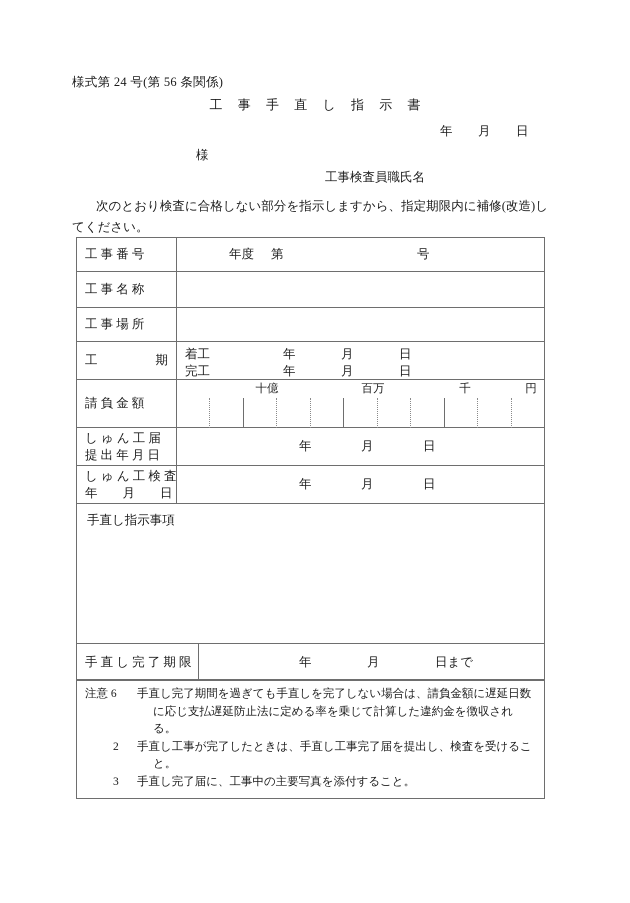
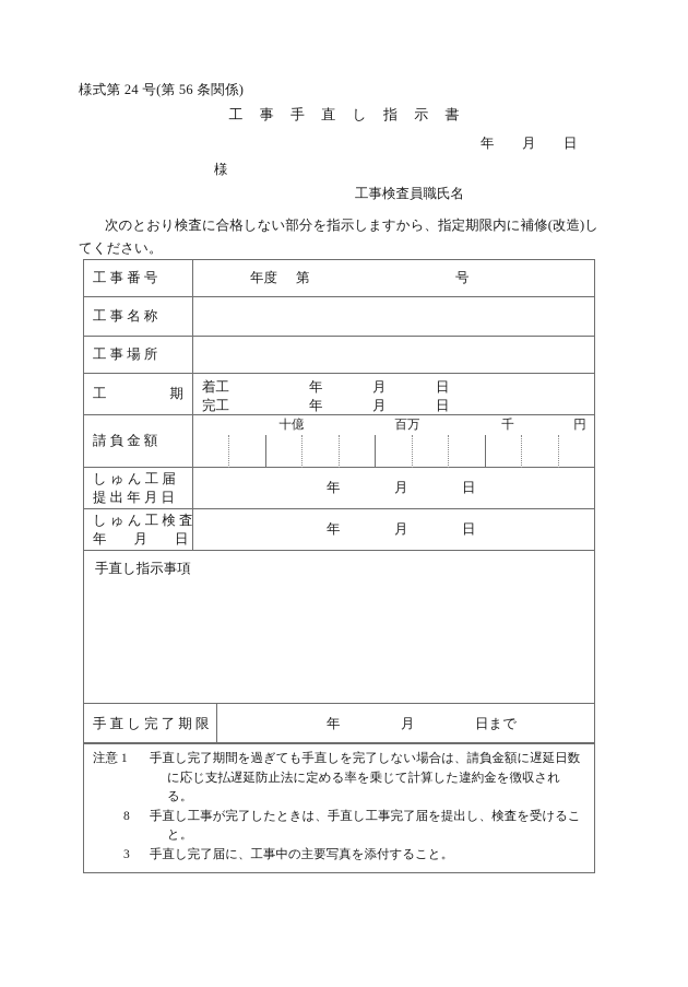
  様式第 24 号(第 56 条関係)
  工 事 手 直 し 指 示 書
  年 月 日
  様
  工事検査員職氏名
  次のとおり検査に合格しない部分を指示しますから、指定期限内に補修(改造)してください。
  工 事 番 号
  年度 第 号
  工 事 名 称
  工 事 場 所
  工
  期
  着工 年 月 日
  完工 年 月 日
  請 負 金 額
  十億
  百万
  千
  円
  し ゅ ん 工 届
  提 出 年 月 日
  年 月 日
  し ゅ ん 工 検 査
  年 月 日
  年 月 日
  手直し指示事項
  手 直 し 完 了 期 限
  年 月 日まで
- 注意 6
+ 注意 1
  手直し完了期間を過ぎても手直しを完了しない場合は、請負金額に遅延日数
  に応じ支払遅延防止法に定める率を乗じて計算した違約金を徴収される。
- 2
+ 8
  手直し工事が完了したときは、手直し工事完了届を提出し、検査を受けるこ
  と。
  3
  手直し完了届に、工事中の主要写真を添付すること。
